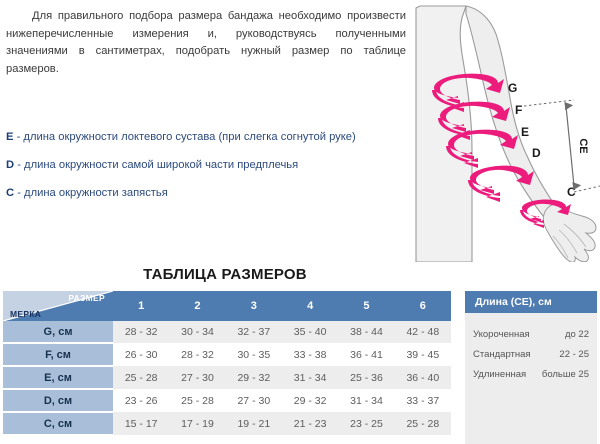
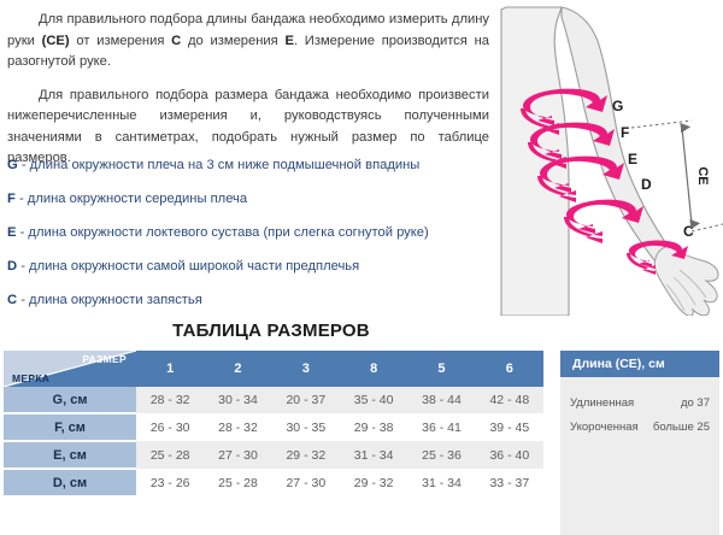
+ Для правильного подбора длины бандажа необходимо измерить длину руки (CE) от измерения C до измерения E. Измерение производится на разогнутой руке.
  Для правильного подбора размера бандажа необходимо произвести нижеперечисленные измерения и, руководствуясь полученными значениями в сантиметрах, подобрать нужный размер по таблице размеров.
+ G - длина окружности плеча на 3 см ниже подмышечной впадины
+ F - длина окружности середины плеча
  E - длина окружности локтевого сустава (при слегка согнутой руке)
  D - длина окружности самой широкой части предплечья
  C - длина окружности запястья
  G
  F
  E
  D
  C
  ТАБЛИЦА РАЗМЕРОВ
- РАЗМЕР МЕРКА	1	2	3	4	5	6
+ РАЗМЕР МЕРКА	1	2	3	8	5	6
- G, см	28 - 32	30 - 34	32 - 37	35 - 40	38 - 44	42 - 48
+ G, см	28 - 32	30 - 34	20 - 37	35 - 40	38 - 44	42 - 48
- F, см	26 - 30	28 - 32	30 - 35	33 - 38	36 - 41	39 - 45
+ F, см	26 - 30	28 - 32	30 - 35	29 - 38	36 - 41	39 - 45
  E, см	25 - 28	27 - 30	29 - 32	31 - 34	25 - 36	36 - 40
  D, см	23 - 26	25 - 28	27 - 30	29 - 32	31 - 34	33 - 37
- C, см	15 - 17	17 - 19	19 - 21	21 - 23	23 - 25	25 - 28
  Длина (CE), см
- Укороченная
+ Удлиненная
- до 22
+ до 37
- Стандартная
- 22 - 25
- Удлиненная
+ Укороченная
  больше 25
